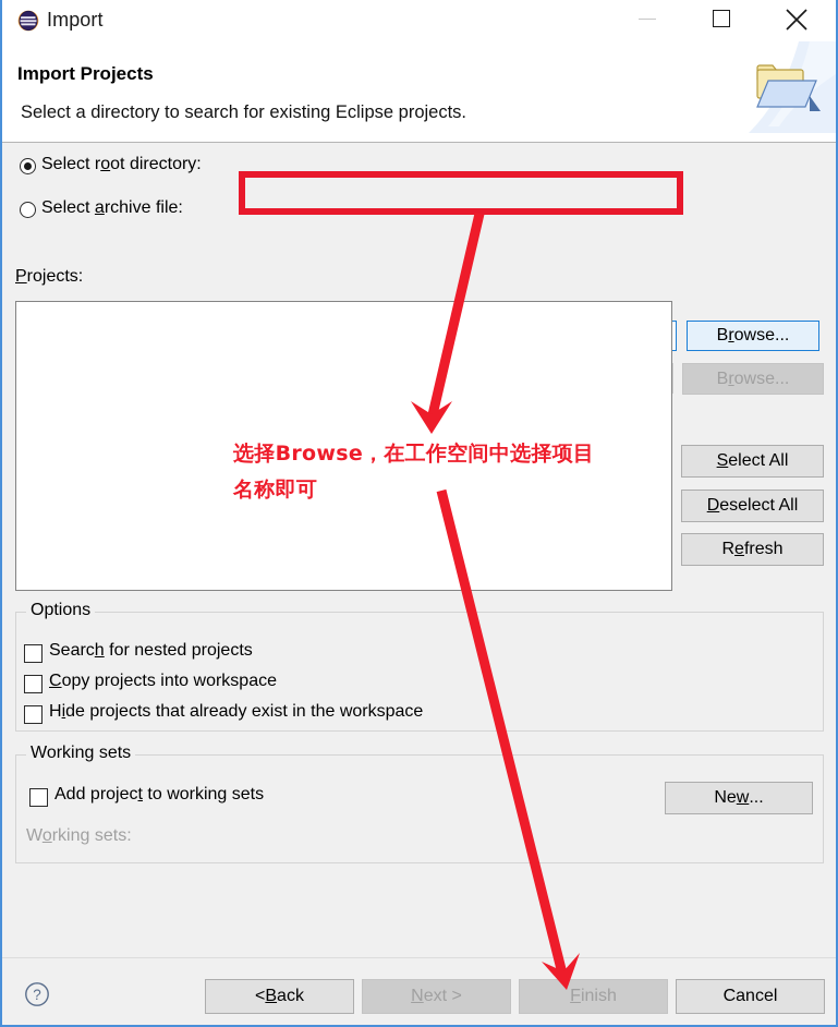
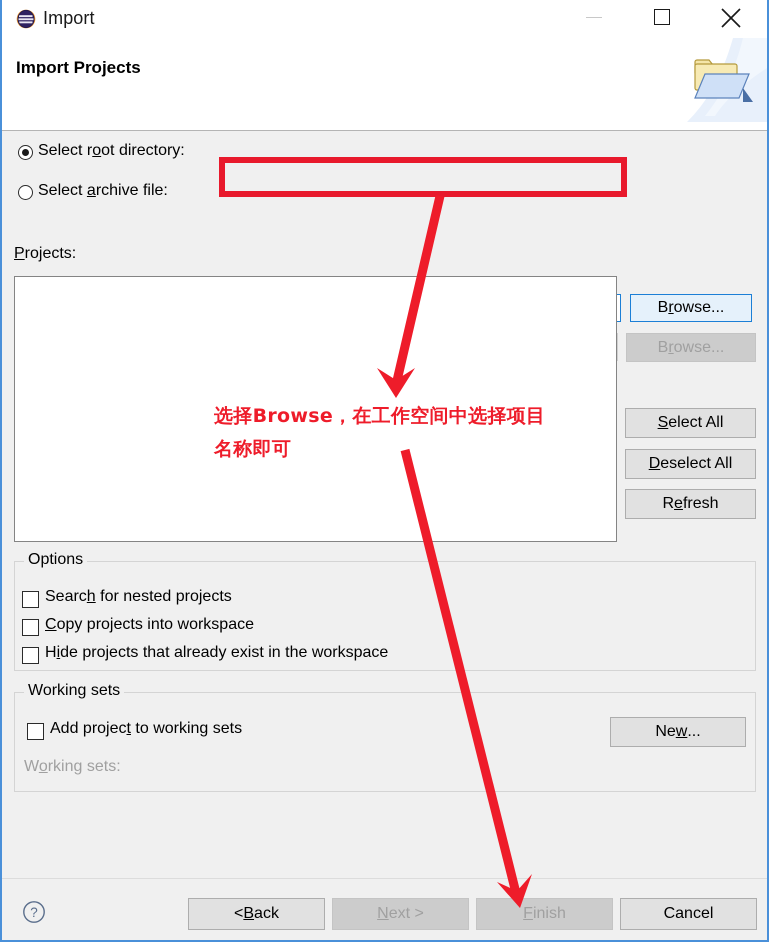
  Import
  Import Projects
- Select a directory to search for existing Eclipse projects.
  Select root directory:
  B
  r
  owse...
  Select archive file:
  B
  r
  owse...
  Projects:
  S
  elect All
  D
  eselect All
  R
  e
  fresh
  Options
  Search for nested projects
  Copy projects into workspace
  Hide projects that already exist in the workspace
  Working sets
  Add project to working sets
  Ne
  w
  ...
  Working sets:
  ?
  <
  B
  ack
  N
  ext >
  F
  inish
  Cancel
  选择Browse，在工作空间中选择项目
  名称即可
